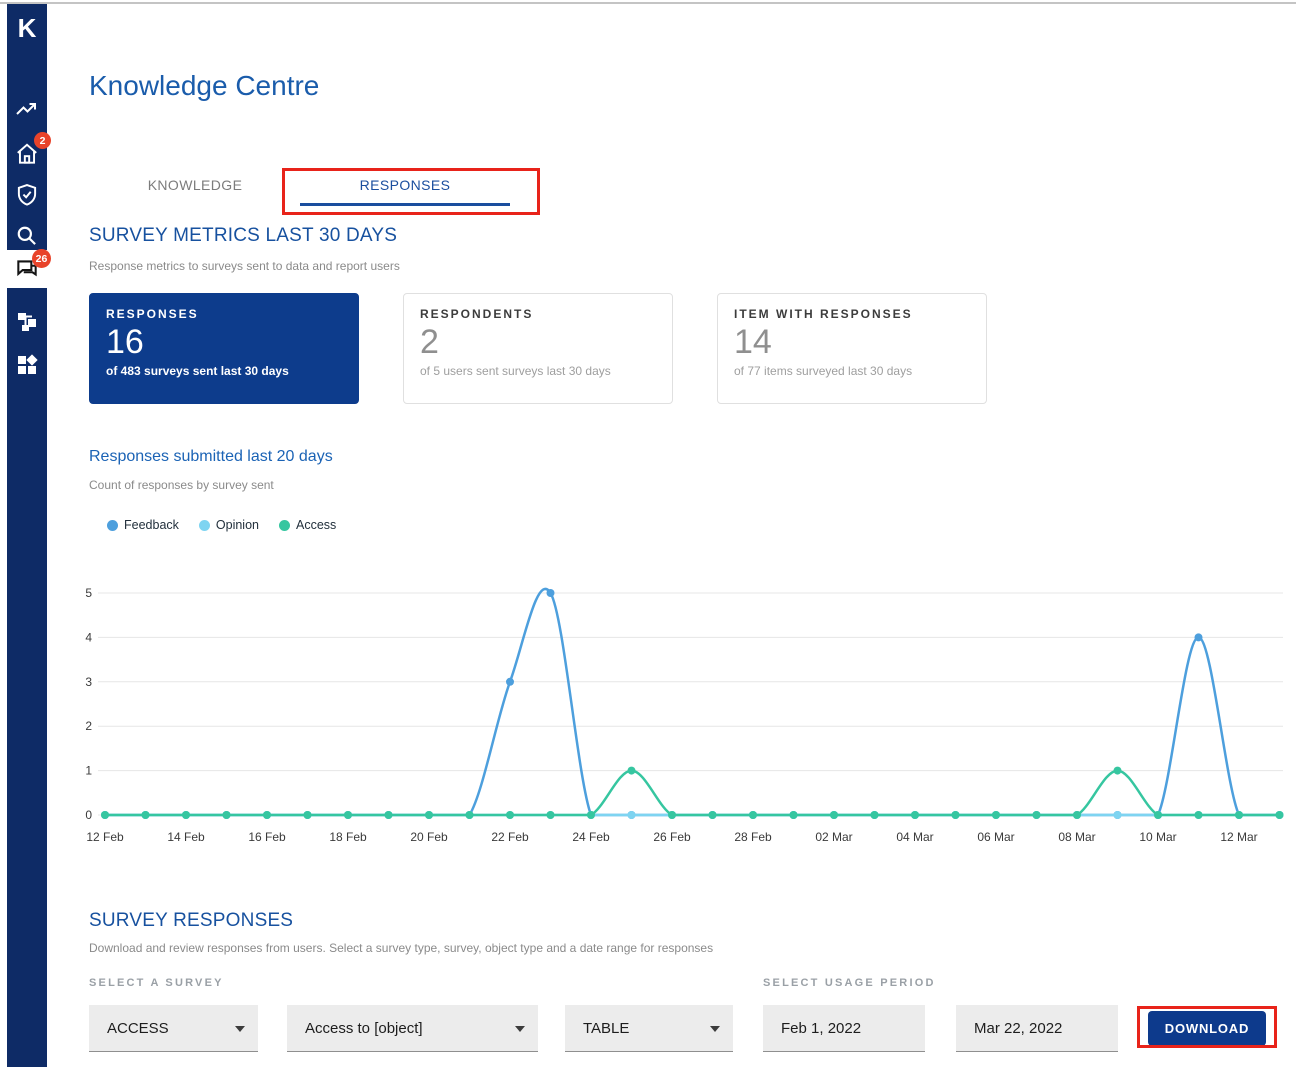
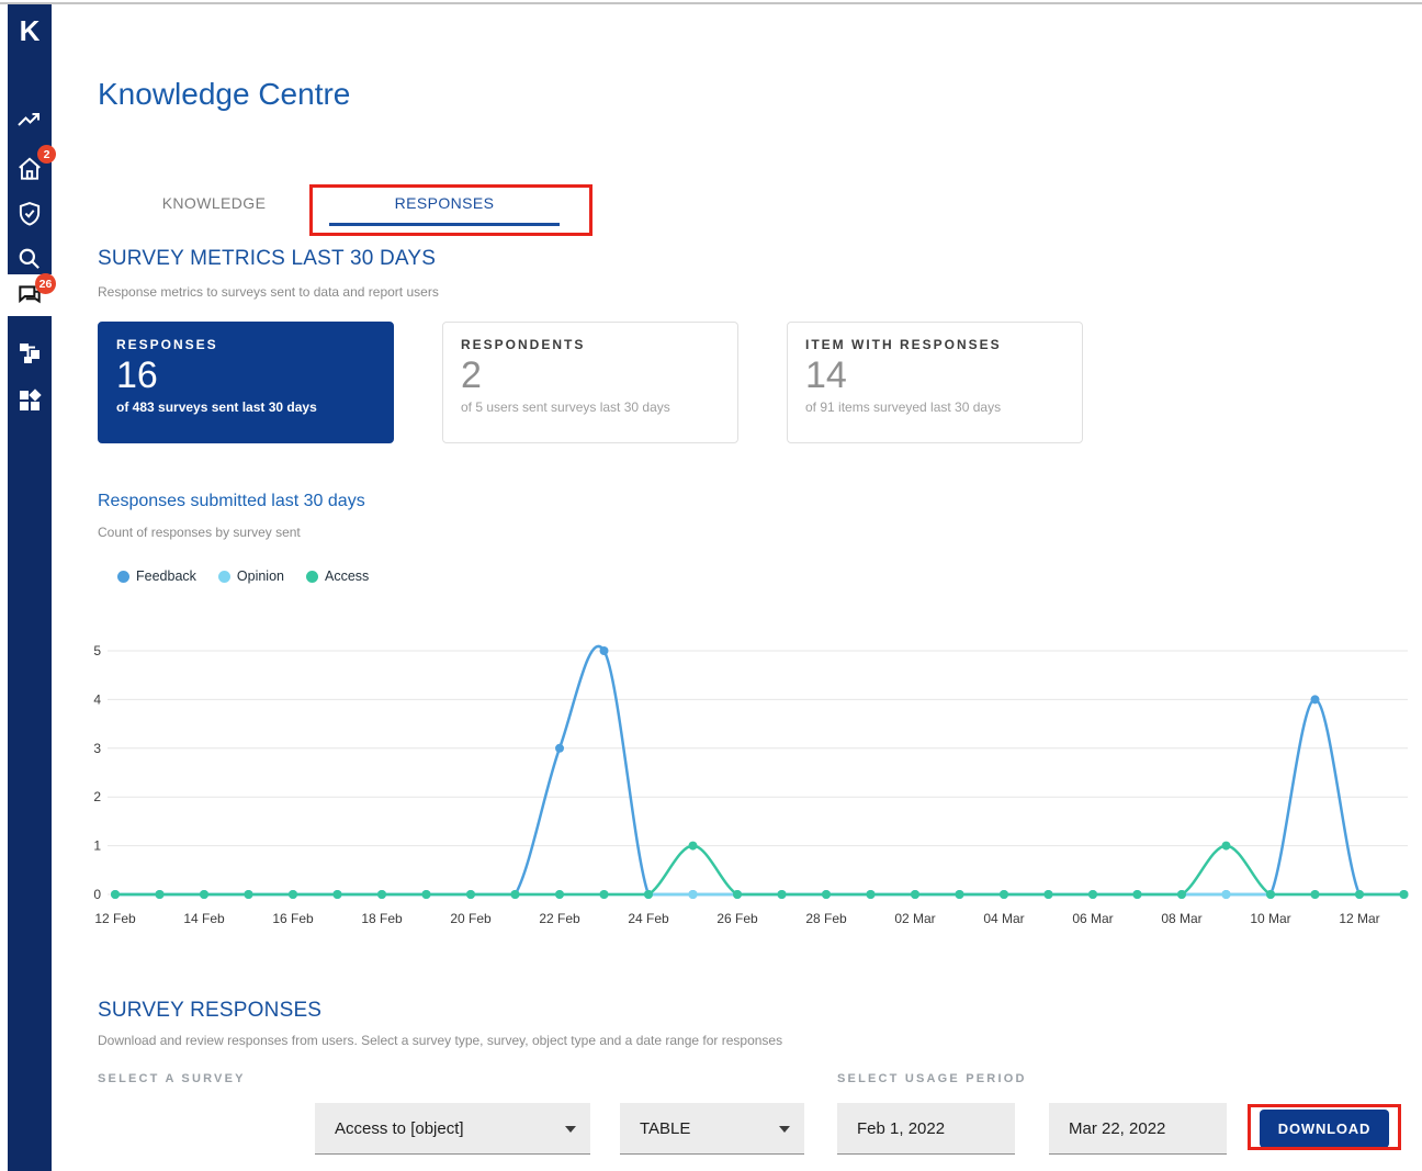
  K
  2
  26
  Knowledge Centre
  KNOWLEDGE
  RESPONSES
  SURVEY METRICS LAST 30 DAYS
  Response metrics to surveys sent to data and report users
  RESPONSES
  16
  of 483 surveys sent last 30 days
  RESPONDENTS
  2
  of 5 users sent surveys last 30 days
  ITEM WITH RESPONSES
  14
- of 77 items surveyed last 30 days
+ of 91 items surveyed last 30 days
- Responses submitted last 20 days
+ Responses submitted last 30 days
  Count of responses by survey sent
  Feedback
  Opinion
  Access
  0
  1
  2
  3
  4
  5
  12 Feb
  14 Feb
  16 Feb
  18 Feb
  20 Feb
  22 Feb
  24 Feb
  26 Feb
  28 Feb
  02 Mar
  04 Mar
  06 Mar
  08 Mar
  10 Mar
  12 Mar
  SURVEY RESPONSES
  Download and review responses from users. Select a survey type, survey, object type and a date range for responses
  SELECT A SURVEY
  SELECT USAGE PERIOD
- ACCESS
  Access to [object]
  TABLE
  Feb 1, 2022
  Mar 22, 2022
  DOWNLOAD
